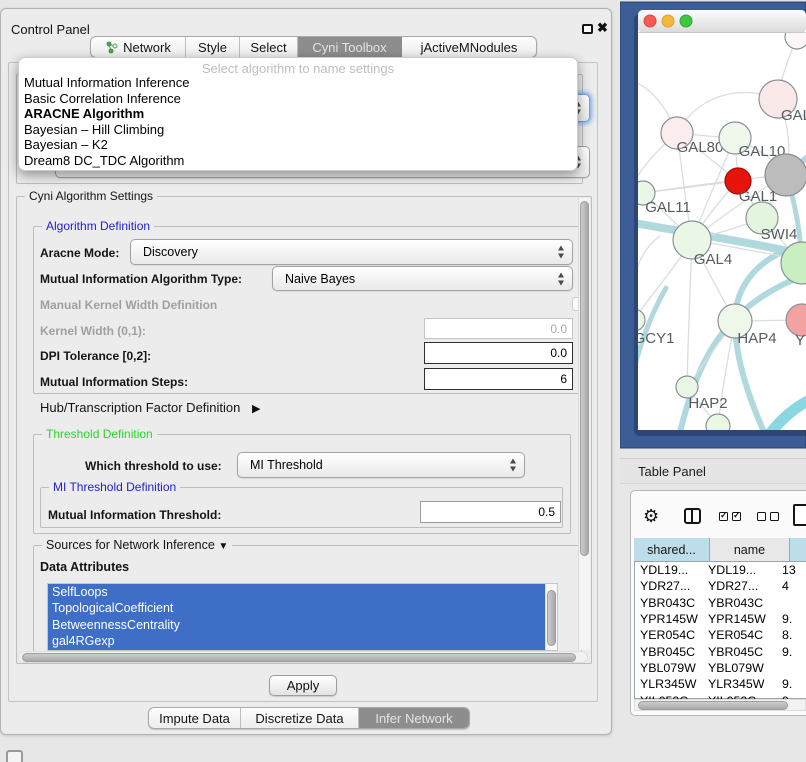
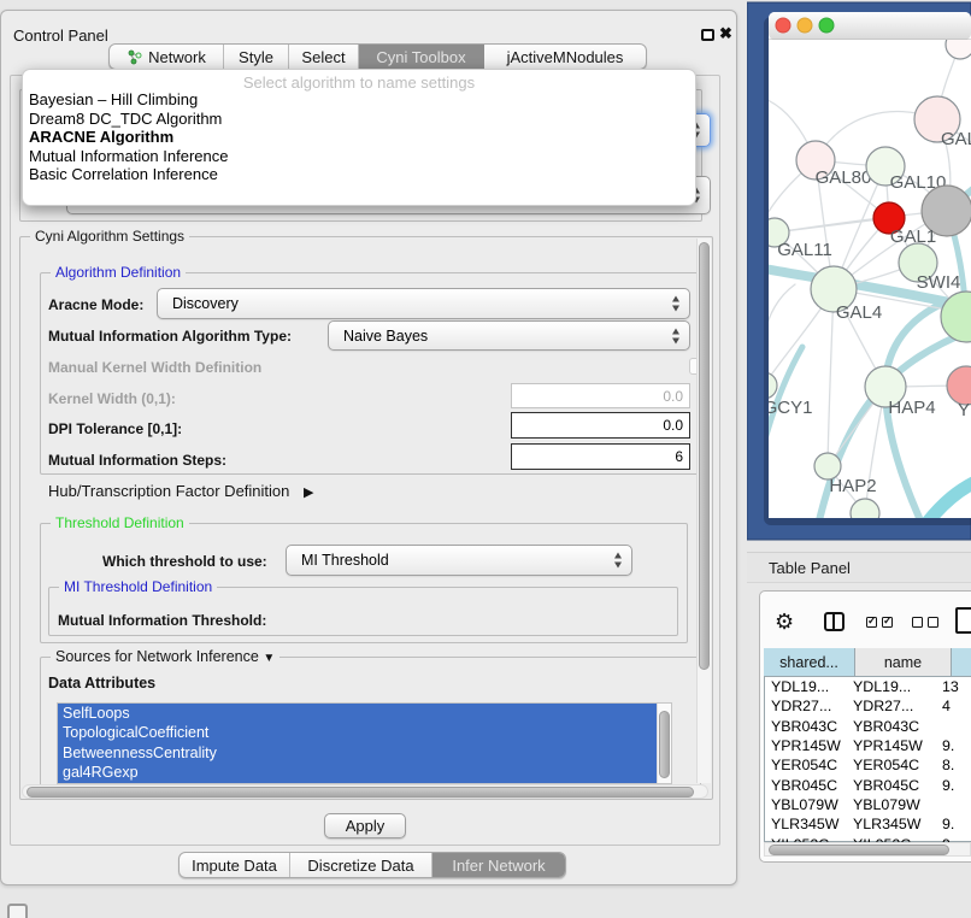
  Control Panel
  ✖
  Network
  Style
  Select
  Cyni Toolbox
  jActiveMNodules
  Select algorithm to name settings
- Mutual Information Inference
+ Bayesian – Hill Climbing
- Basic Correlation Inference
+ Dream8 DC_TDC Algorithm
  ARACNE Algorithm
- Bayesian – Hill Climbing
+ Mutual Information Inference
- Bayesian – K2
- Dream8 DC_TDC Algorithm
+ Basic Correlation Inference
  Cyni Algorithm Settings
  Algorithm Definition
  Aracne Mode:
  Discovery
  Mutual Information Algorithm Type:
  Naive Bayes
  Manual Kernel Width Definition
  Kernel Width (0,1):
  0.0
- DPI Tolerance [0,2]:
+ DPI Tolerance [0,1]:
  0.0
  Mutual Information Steps:
  6
  Hub/Transcription Factor Definition ▶
  Threshold Definition
  Which threshold to use:
  MI Threshold
  MI Threshold Definition
  Mutual Information Threshold:
- 0.5
  Sources for Network Inference ▼
  Data Attributes
  SelfLoops
  TopologicalCoefficient
  BetweennessCentrality
  gal4RGexp
  Apply
  Impute Data
  Discretize Data
  Infer Network
  GAL80
  GAL10
  GAL11
  GAL1
  GAL4
  SWI4
  GCY1
  HAP4
  Y
  HAP2
  Table Panel
  ⚙
  shared...
  name
  YDL19...
  YDL19...
  13
  YDR27...
  YDR27...
  4
  YBR043C
  YBR043C
  YPR145W
  YPR145W
  9.
  YER054C
  YER054C
  8.
  YBR045C
  YBR045C
  9.
  YBL079W
  YBL079W
  YLR345W
  YLR345W
  9.
